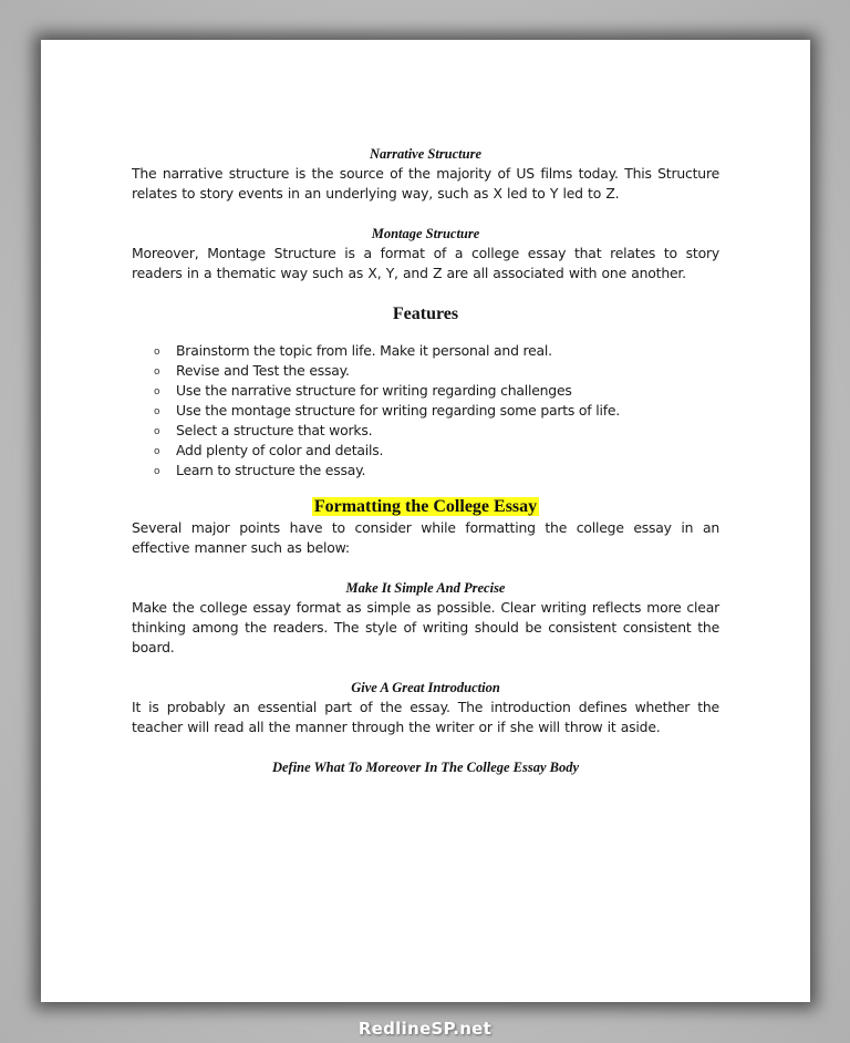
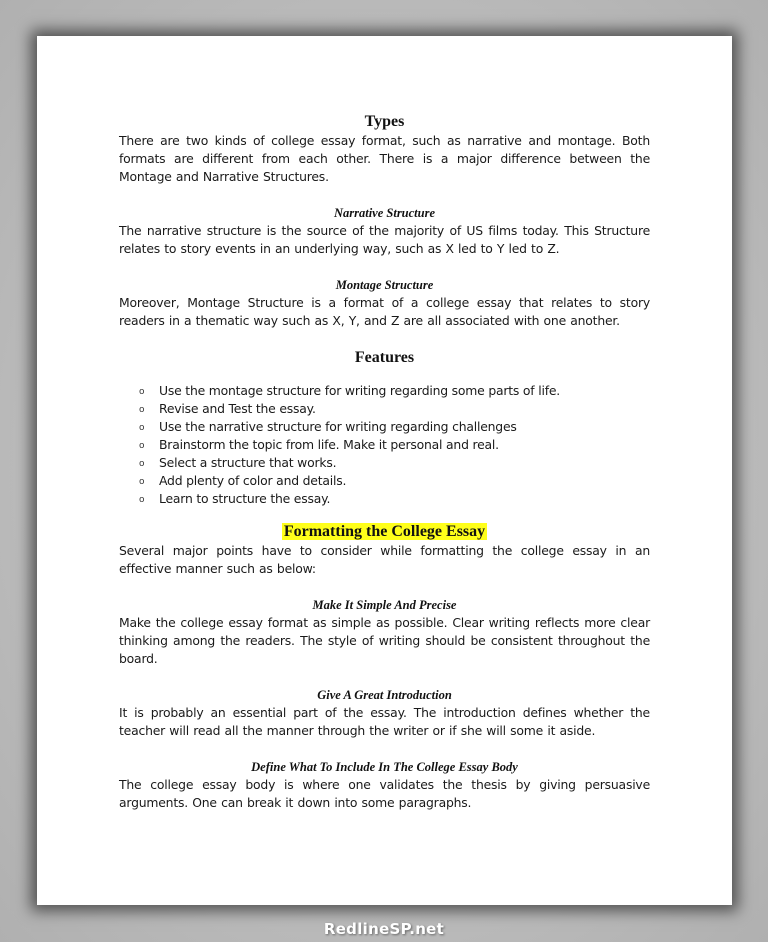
+ Types
+ There are two kinds of college essay format, such as narrative and montage. Both formats are different from each other. There is a major difference between the Montage and Narrative Structures.
  Narrative Structure
  The narrative structure is the source of the majority of US films today. This Structure relates to story events in an underlying way, such as X led to Y led to Z.
  Montage Structure
  Moreover, Montage Structure is a format of a college essay that relates to story readers in a thematic way such as X, Y, and Z are all associated with one another.
  Features
  o
- Brainstorm the topic from life. Make it personal and real.
+ Use the montage structure for writing regarding some parts of life.
  o
  Revise and Test the essay.
  o
  Use the narrative structure for writing regarding challenges
  o
- Use the montage structure for writing regarding some parts of life.
+ Brainstorm the topic from life. Make it personal and real.
  o
  Select a structure that works.
  o
  Add plenty of color and details.
  o
  Learn to structure the essay.
  Formatting the College Essay
  Several major points have to consider while formatting the college essay in an effective manner such as below:
  Make It Simple And Precise
- Make the college essay format as simple as possible. Clear writing reflects more clear thinking among the readers. The style of writing should be consistent consistent the board.
+ Make the college essay format as simple as possible. Clear writing reflects more clear thinking among the readers. The style of writing should be consistent throughout the board.
  Give A Great Introduction
- It is probably an essential part of the essay. The introduction defines whether the teacher will read all the manner through the writer or if she will throw it aside.
+ It is probably an essential part of the essay. The introduction defines whether the teacher will read all the manner through the writer or if she will some it aside.
- Define What To Moreover In The College Essay Body
+ Define What To Include In The College Essay Body
+ The college essay body is where one validates the thesis by giving persuasive arguments. One can break it down into some paragraphs.
  RedlineSP.net
